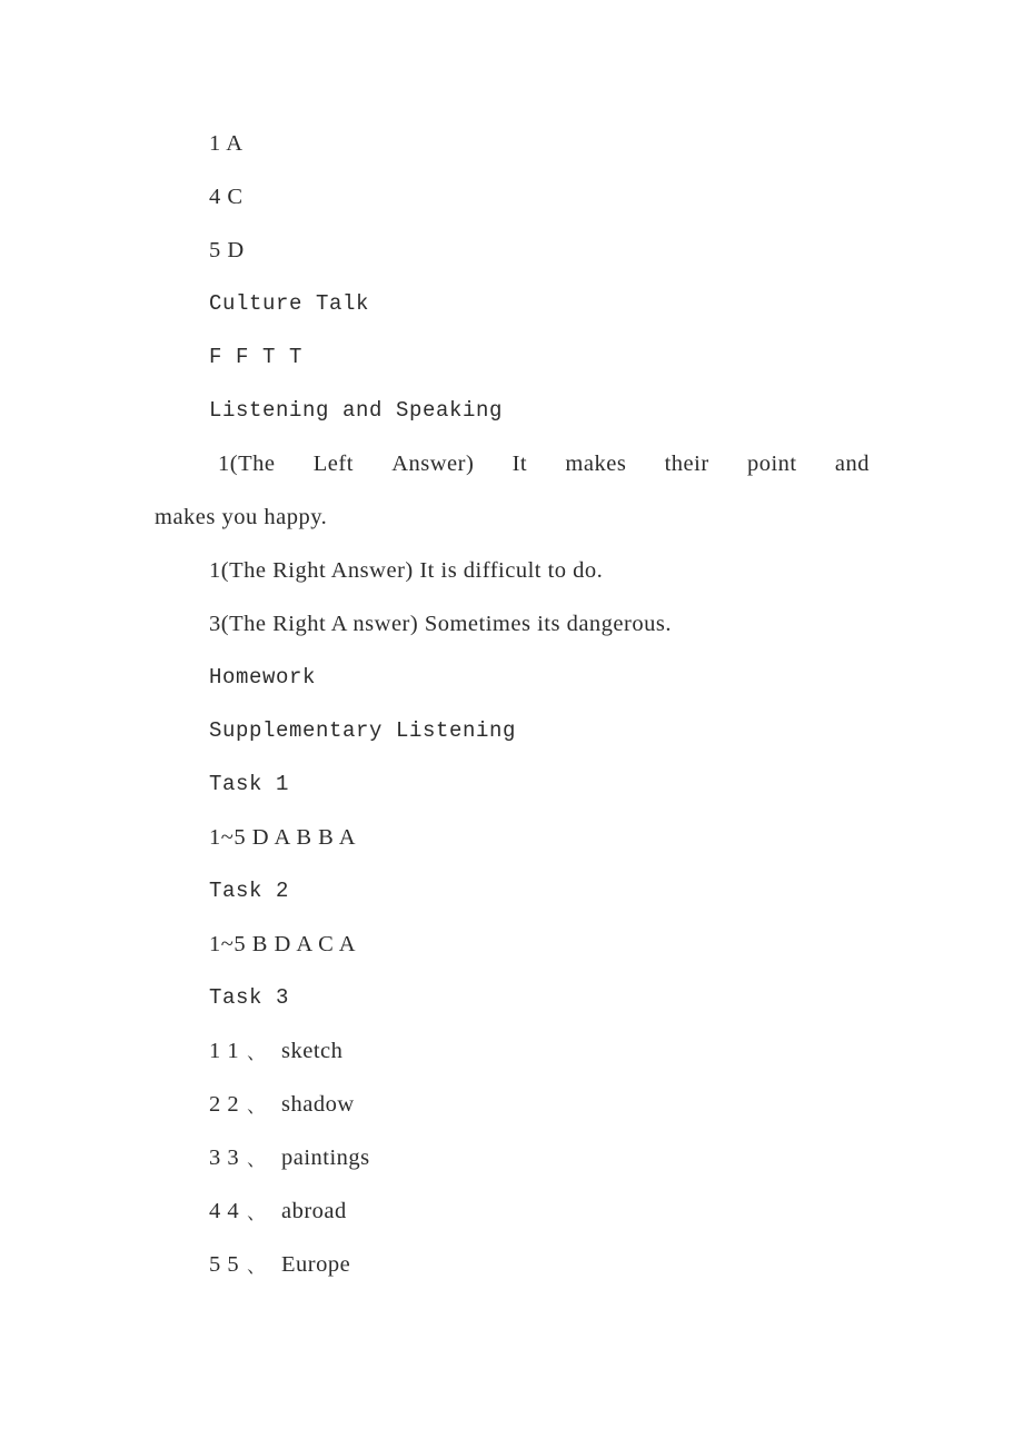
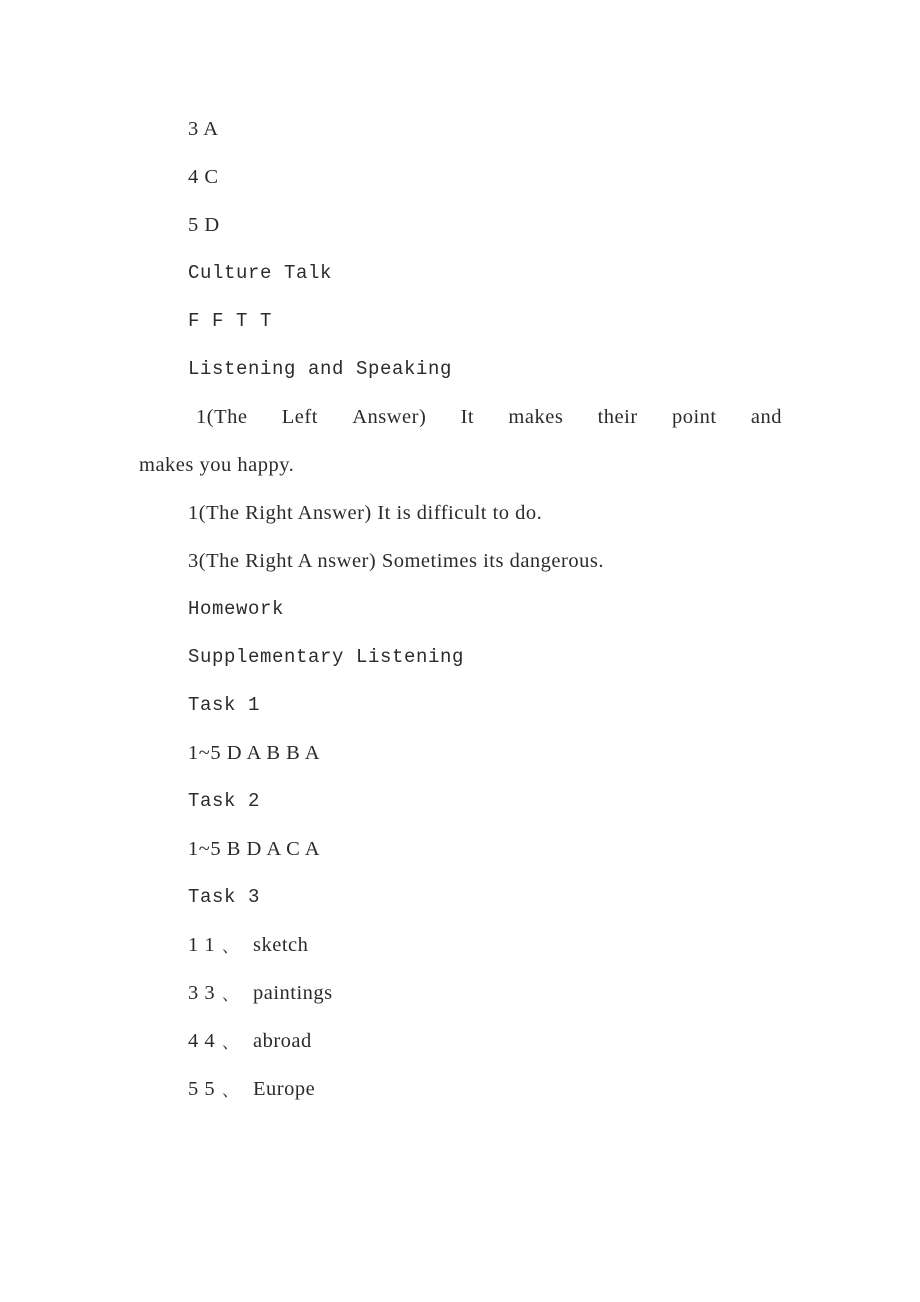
- 1 A
+ 3 A
  4 C
  5 D
  Culture Talk
  F F T T
  Listening and Speaking
  1(The Left Answer) It makes their point and
  makes you happy.
  1(The Right Answer) It is difficult to do.
  3(The Right A nswer) Sometimes its dangerous.
  Homework
  Supplementary Listening
  Task 1
  1~5 D A B B A
  Task 2
  1~5 B D A C A
  Task 3
  1 1 、 sketch
- 2 2 、 shadow
  3 3 、 paintings
  4 4 、 abroad
  5 5 、 Europe
